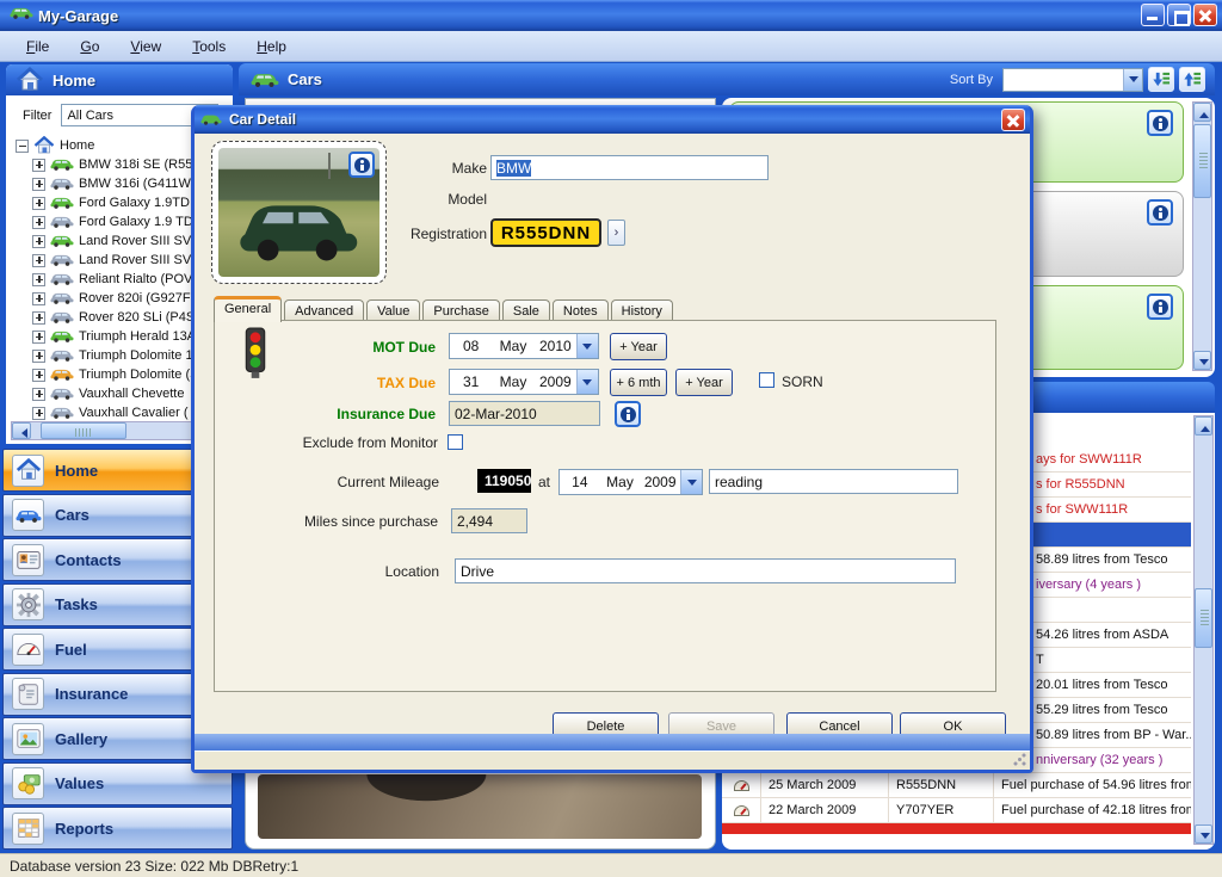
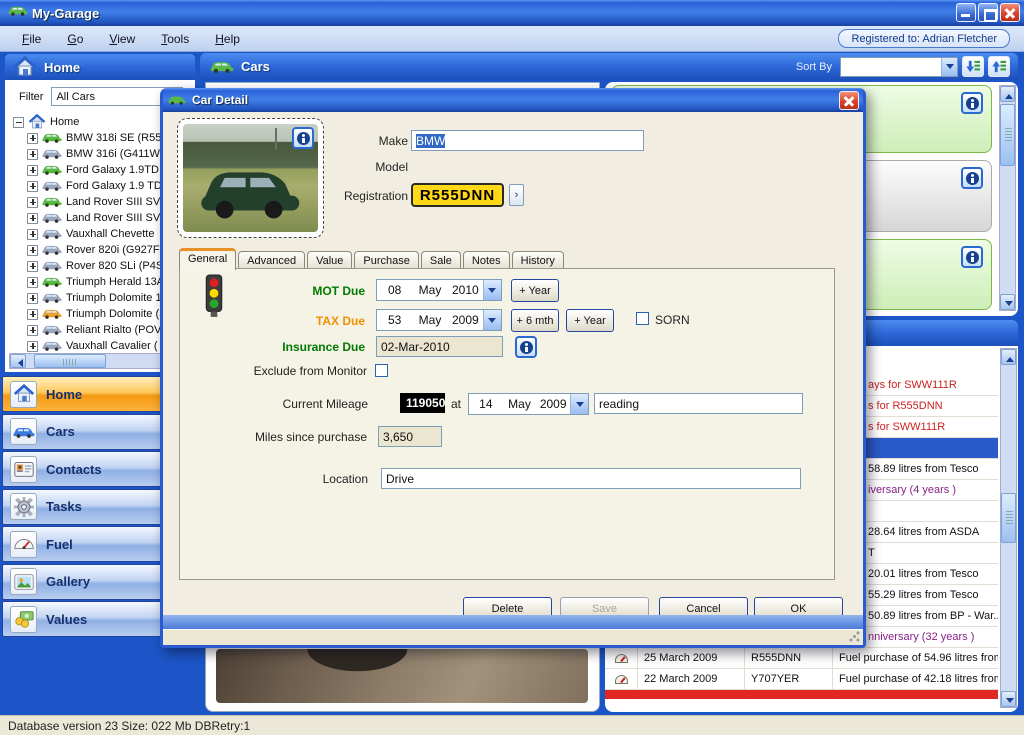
  My-Garage
  File
  Go
  View
  Tools
  Help
+ Registered to: Adrian Fletcher
  Home
  Filter
  All Cars
  Home
  BMW 318i SE (R55
  BMW 316i (G411W
  Ford Galaxy 1.9TD
  Ford Galaxy 1.9 TD
  Land Rover SIII SV
  Land Rover SIII SV
- Reliant Rialto (POV
+ Vauxhall Chevette
  Rover 820i (G927F
  Rover 820 SLi (P4
  Triumph Herald 13
  Triumph Dolomite 1
  Triumph Dolomite (
- Vauxhall Chevette
+ Reliant Rialto (POV
  Vauxhall Cavalier (
  Home
  Cars
  Contacts
  Tasks
  Fuel
- Insurance
  Gallery
  Values
- Reports
  Cars
  Sort By
  ays for SWW111R
  s for R555DNN
  s for SWW111R
  58.89 litres from Tesco
  iversary (4 years )
- 54.26 litres from ASDA
+ 28.64 litres from ASDA
  T
  20.01 litres from Tesco
  55.29 litres from Tesco
  50.89 litres from BP - War..
  nniversary (32 years )
  25 March 2009
  R555DNN
  Fuel purchase of 54.96 litres fro
  22 March 2009
  Y707YER
  Fuel purchase of 42.18 litres fro
  Database version 23 Size: 022 Mb DBRetry:1
  Car Detail
  Make
  BMW
  Model
  Registration
  R555DNN
  ›
  General
  Advanced
  Value
  Purchase
  Sale
  Notes
  History
  MOT Due
  08
  May
  2010
  + Year
  TAX Due
- 31
+ 53
  May
  2009
  + 6 mth
  + Year
  SORN
  Insurance Due
  02-Mar-2010
  Exclude from Monitor
  Current Mileage
  119050
  at
  14
  May
  2009
  reading
  Miles since purchase
- 2,494
+ 3,650
  Location
  Drive
  Delete
  Save
  Cancel
  OK
